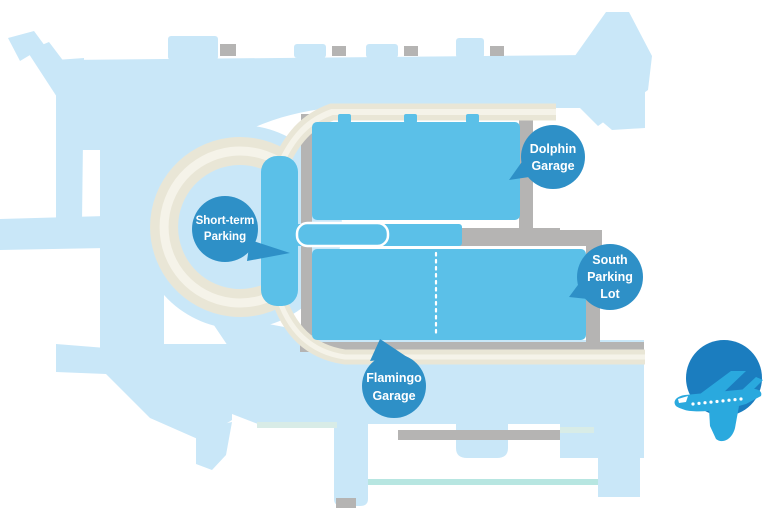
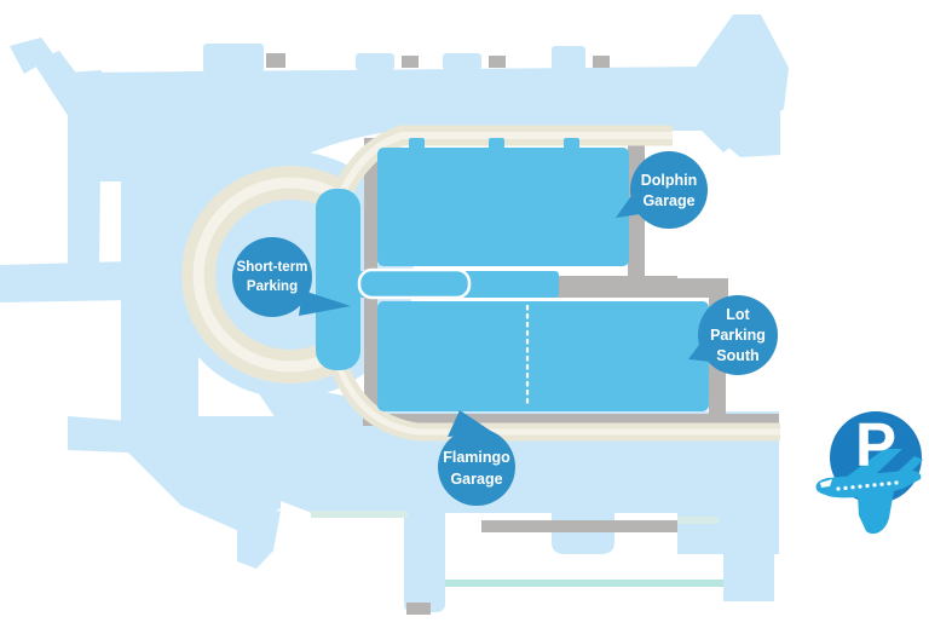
  Short-term
  Parking
  Dolphin
  Garage
- South
+ Lot
  Parking
- Lot
+ South
  Flamingo
  Garage
+ P
